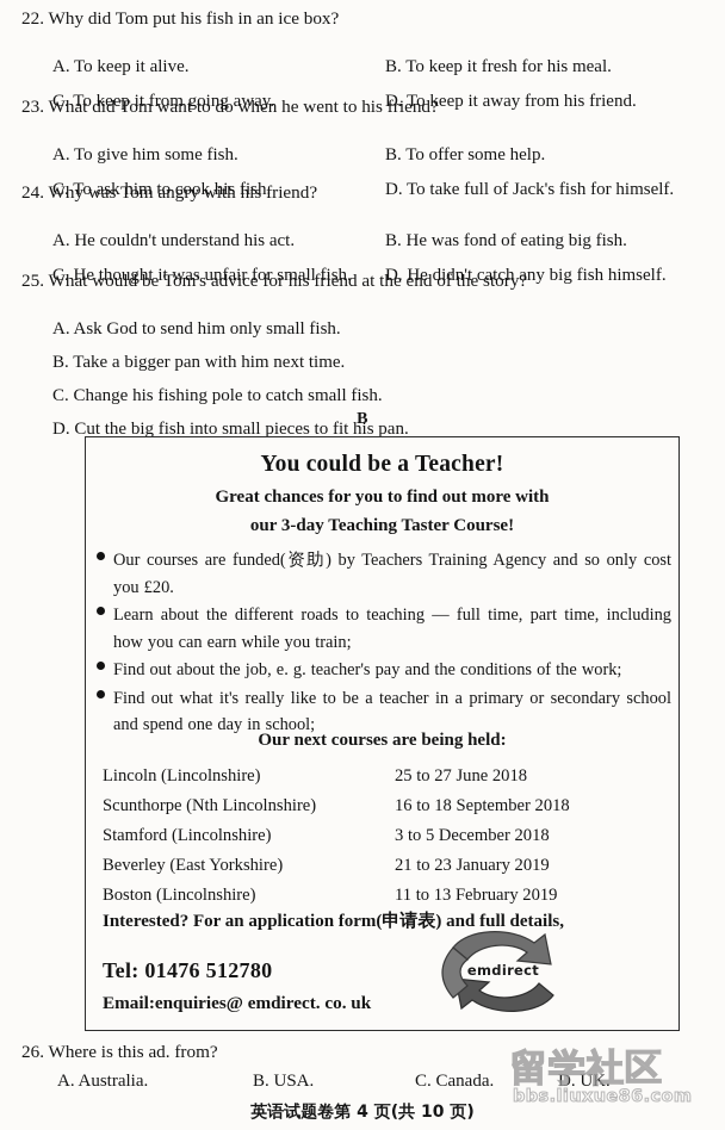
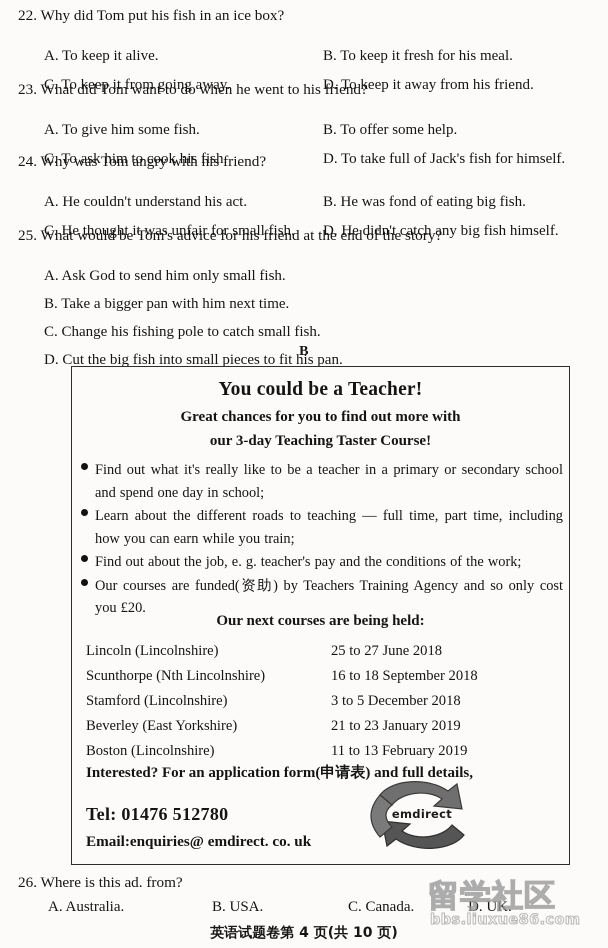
  22. Why did Tom put his fish in an ice box?
  A. To keep it alive.
  B. To keep it fresh for his meal.
  C. To keep it from going away.
  D. To keep it away from his friend.
  23. What did Tom want to do when he went to his friend?
  A. To give him some fish.
  B. To offer some help.
  C. To ask him to cook his fish.
  D. To take full of Jack's fish for himself.
  24. Why was Tom angry with his friend?
  A. He couldn't understand his act.
  B. He was fond of eating big fish.
  C. He thought it was unfair for small fish.
  D. He didn't catch any big fish himself.
  25. What would be Tom's advice for his friend at the end of the story?
  A. Ask God to send him only small fish.
  B. Take a bigger pan with him next time.
  C. Change his fishing pole to catch small fish.
  D. Cut the big fish into small pieces to fit his pan.
  B
  You could be a Teacher!
  Great chances for you to find out more with
  our 3-day Teaching Taster Course!
- Our courses are funded(资助) by Teachers Training Agency and so only cost you £20.
+ Find out what it's really like to be a teacher in a primary or secondary school and spend one day in school;
  Learn about the different roads to teaching — full time, part time, including how you can earn while you train;
  Find out about the job, e. g. teacher's pay and the conditions of the work;
- Find out what it's really like to be a teacher in a primary or secondary school and spend one day in school;
+ Our courses are funded(资助) by Teachers Training Agency and so only cost you £20.
  Our next courses are being held:
  Lincoln (Lincolnshire)
  25 to 27 June 2018
  Scunthorpe (Nth Lincolnshire)
  16 to 18 September 2018
  Stamford (Lincolnshire)
  3 to 5 December 2018
  Beverley (East Yorkshire)
  21 to 23 January 2019
  Boston (Lincolnshire)
  11 to 13 February 2019
  Interested? For an application form(申请表) and full details,
  Tel: 01476 512780
  Email:enquiries@ emdirect. co. uk
  emdirect
  26. Where is this ad. from?
  A. Australia.
  B. USA.
  C. Canada.
  D. UK.
  留学社区
  bbs.liuxue86.com
  英语试题卷第 4 页(共 10 页)
